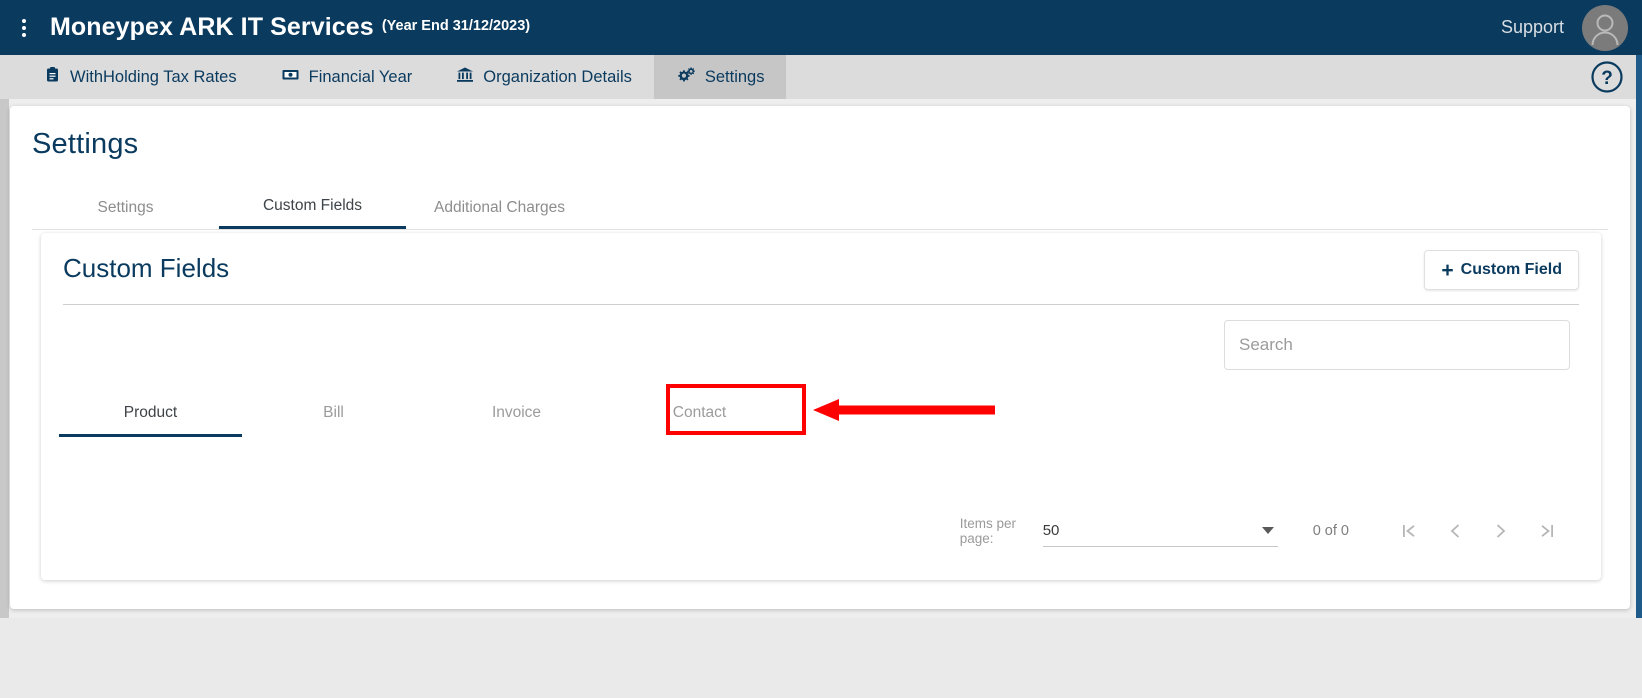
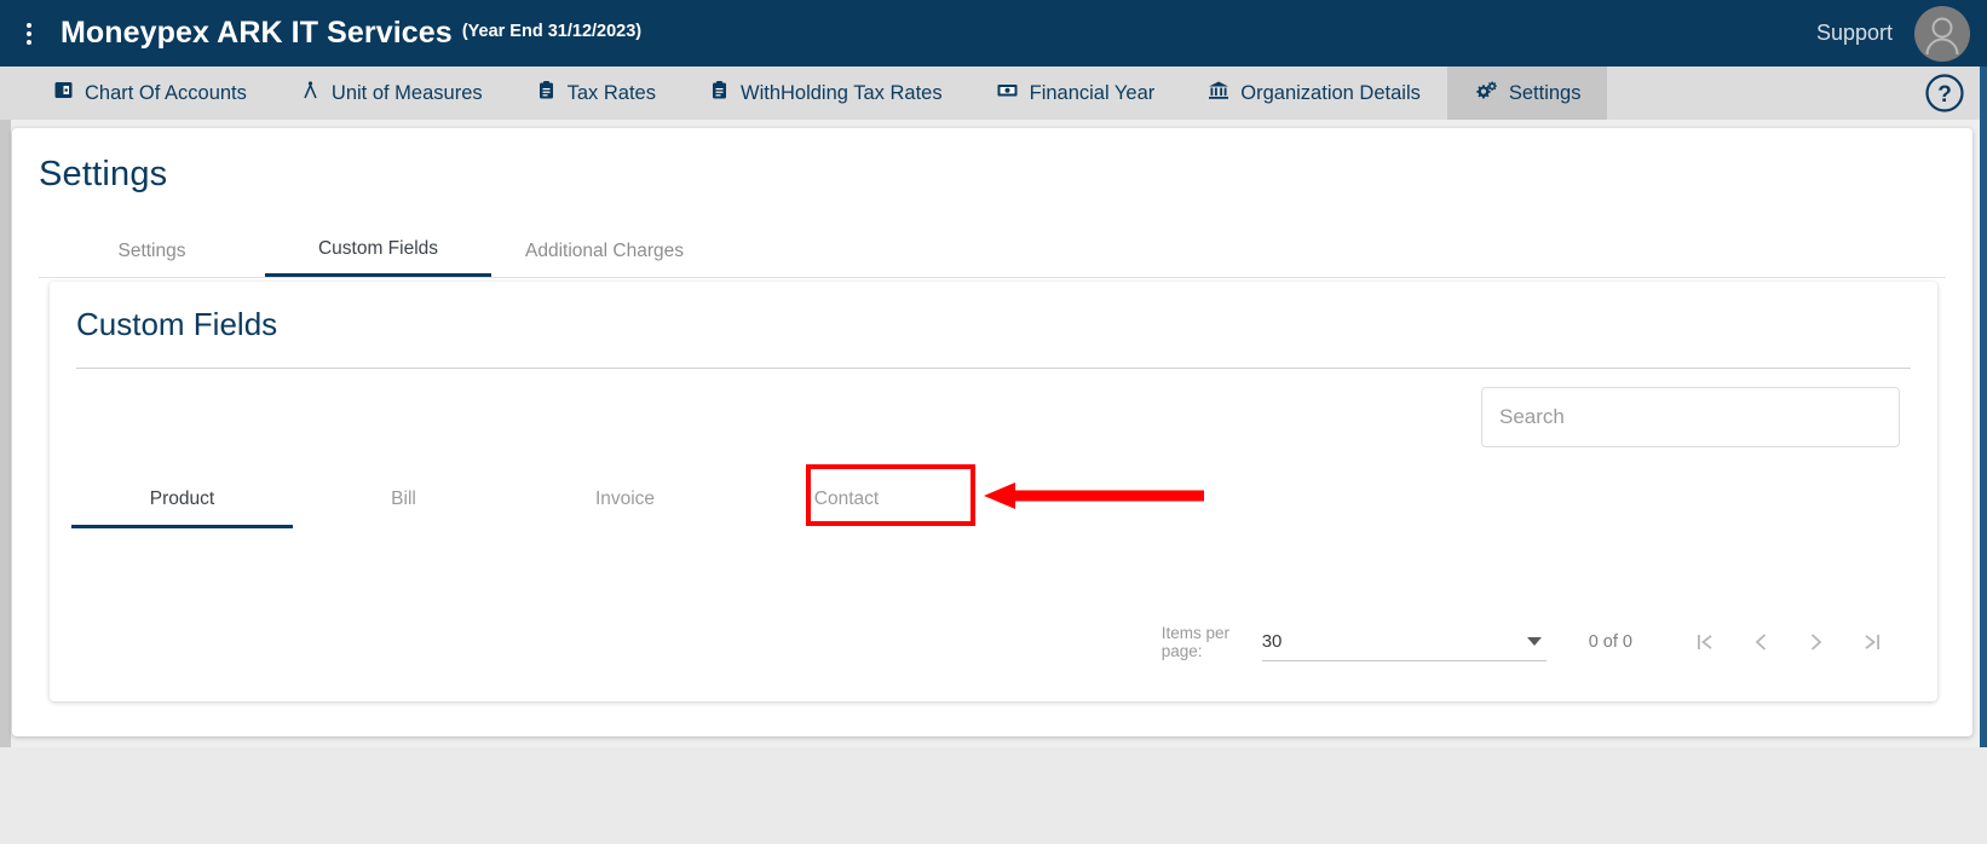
  Moneypex ARK IT Services
  (Year End 31/12/2023)
  Support
+ Chart Of Accounts
+ Unit of Measures
+ Tax Rates
  WithHolding Tax Rates
  Financial Year
  Organization Details
  Settings
  ?
  Settings
  Settings
  Custom Fields
  Additional Charges
  Custom Fields
- +
- Custom Field
  Search
  Product
  Bill
  Invoice
  Contact
  Items per page:
- 50
+ 30
  0 of 0
